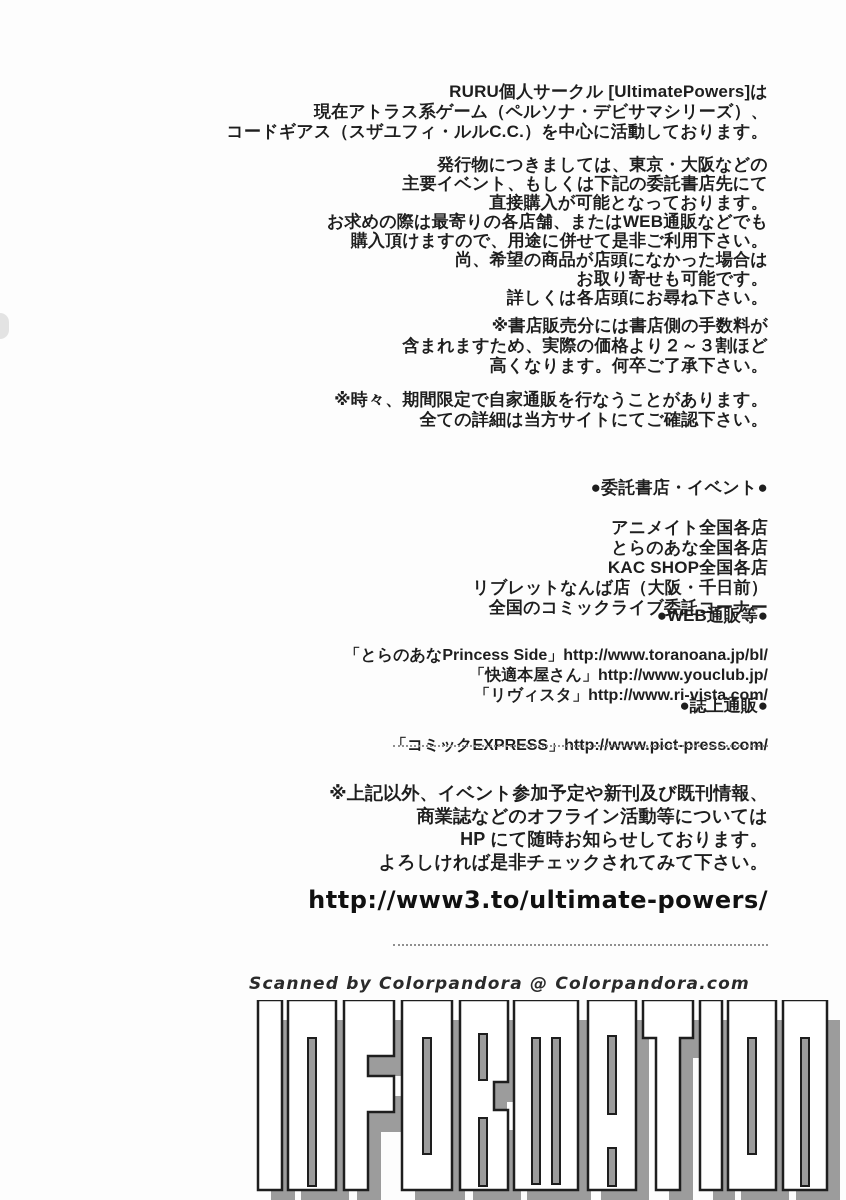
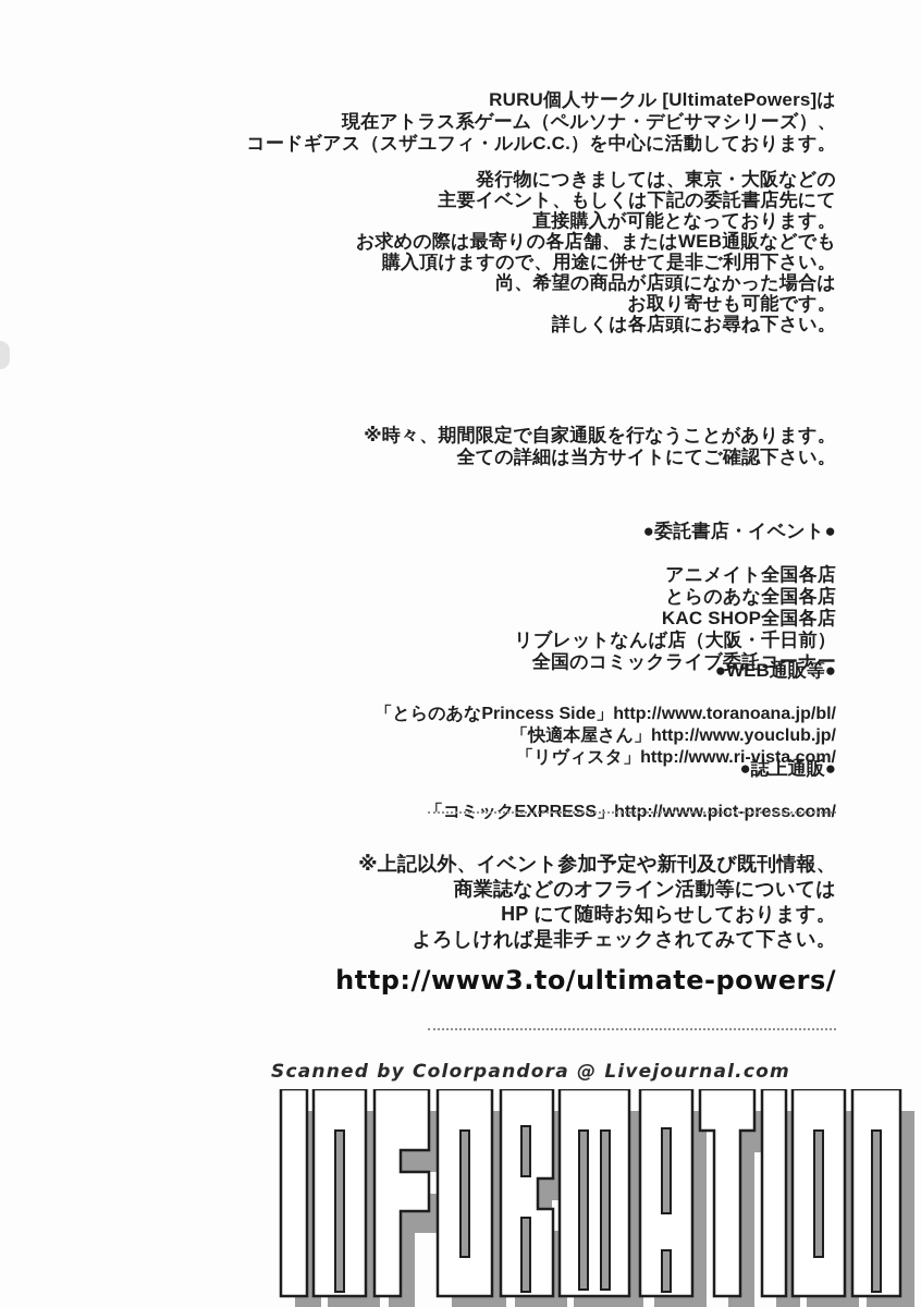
  RURU個人サークル [UltimatePowers]は
  現在アトラス系ゲーム（ペルソナ・デビサマシリーズ）、
  コードギアス（スザユフィ・ルルC.C.）を中心に活動しております。
  発行物につきましては、東京・大阪などの
  主要イベント、もしくは下記の委託書店先にて
  直接購入が可能となっております。
  お求めの際は最寄りの各店舗、またはWEB通販などでも
  購入頂けますので、用途に併せて是非ご利用下さい。
  尚、希望の商品が店頭になかった場合は
  お取り寄せも可能です。
  詳しくは各店頭にお尋ね下さい。
- ※書店販売分には書店側の手数料が
- 含まれますため、実際の価格より２～３割ほど
- 高くなります。何卒ご了承下さい。
  ※時々、期間限定で自家通販を行なうことがあります。
  全ての詳細は当方サイトにてご確認下さい。
  ●委託書店・イベント●
  アニメイト全国各店
  とらのあな全国各店
  KAC SHOP全国各店
  リブレットなんば店（大阪・千日前）
  全国のコミックライブ委託コーナー
  ●WEB通販等●
  「とらのあなPrincess Side」http://www.toranoana.jp/bl/
  「快適本屋さん」http://www.youclub.jp/
  「リヴィスタ」http://www.ri-vista.com/
  ●誌上通販●
  「コミックEXPRESS」http://www.pict-press.com/
  ※上記以外、イベント参加予定や新刊及び既刊情報、
  商業誌などのオフライン活動等については
  HP にて随時お知らせしております。
  よろしければ是非チェックされてみて下さい。
  http://www3.to/ultimate-powers/
- Scanned by Colorpandora @ Colorpandora.com
+ Scanned by Colorpandora @ Livejournal.com
